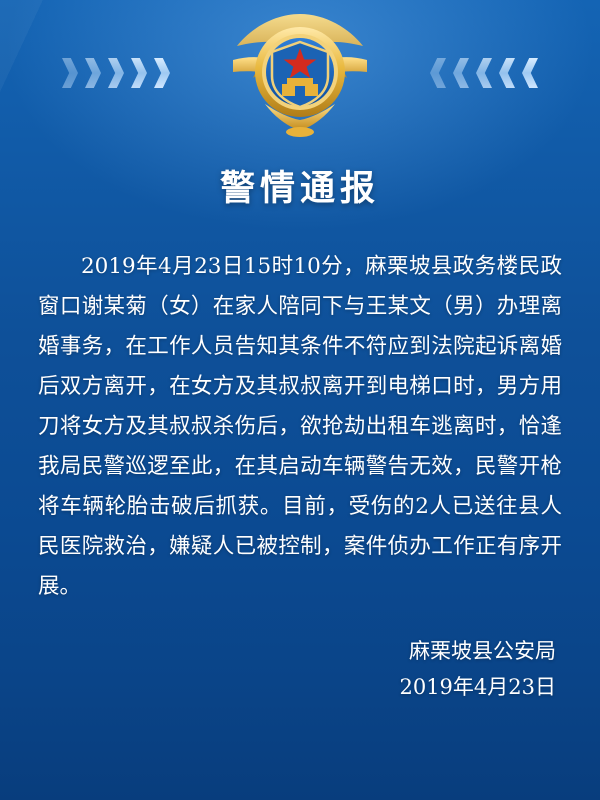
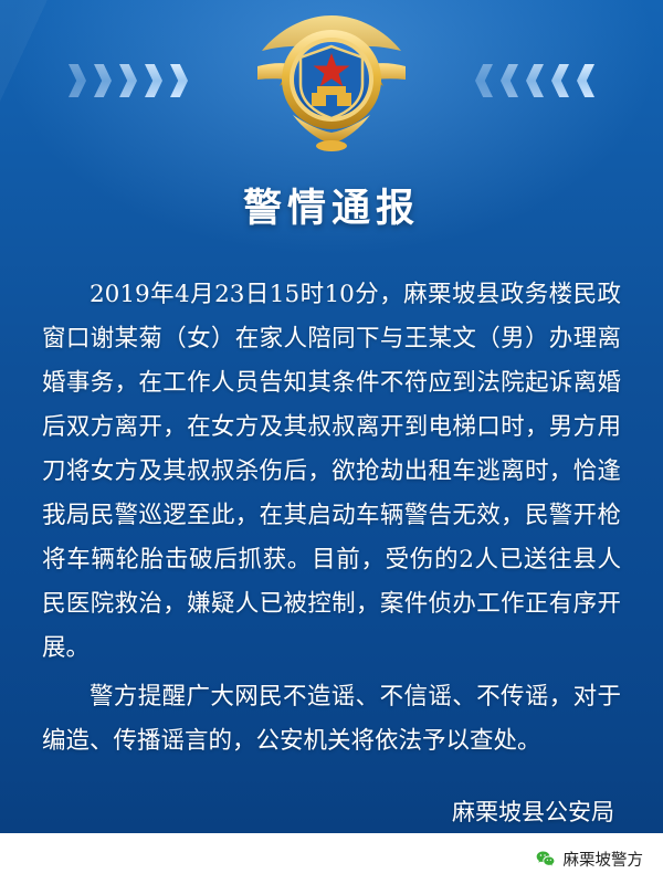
  2019年4月23日15时10分，麻栗坡县政务楼民政窗口谢某菊（女）在家人陪同下与王某文（男）办理离婚事务，在工作人员告知其条件不符应到法院起诉离婚后双方离开，在女方及其叔叔离开到电梯口时，男方用刀将女方及其叔叔杀伤后，欲抢劫出租车逃离时，恰逢我局民警巡逻至此，在其启动车辆警告无效，民警开枪将车辆轮胎击破后抓获。目前，受伤的2人已送往县人民医院救治，嫌疑人已被控制，案件侦办工作正有序开展。
+ 警方提醒广大网民不造谣、不信谣、不传谣，对于编造、传播谣言的，公安机关将依法予以查处。
+ 麻栗坡警方
